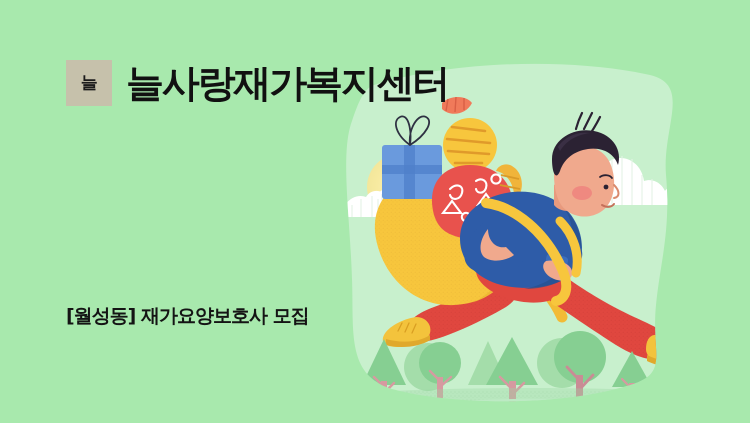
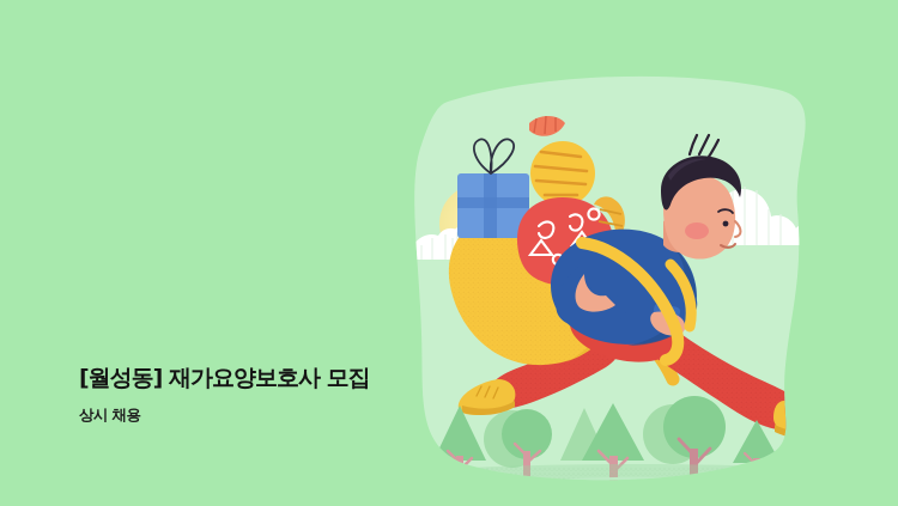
- 늘
- 늘사랑재가복지센터
  [월성동] 재가요양보호사 모집
+ 상시 채용
